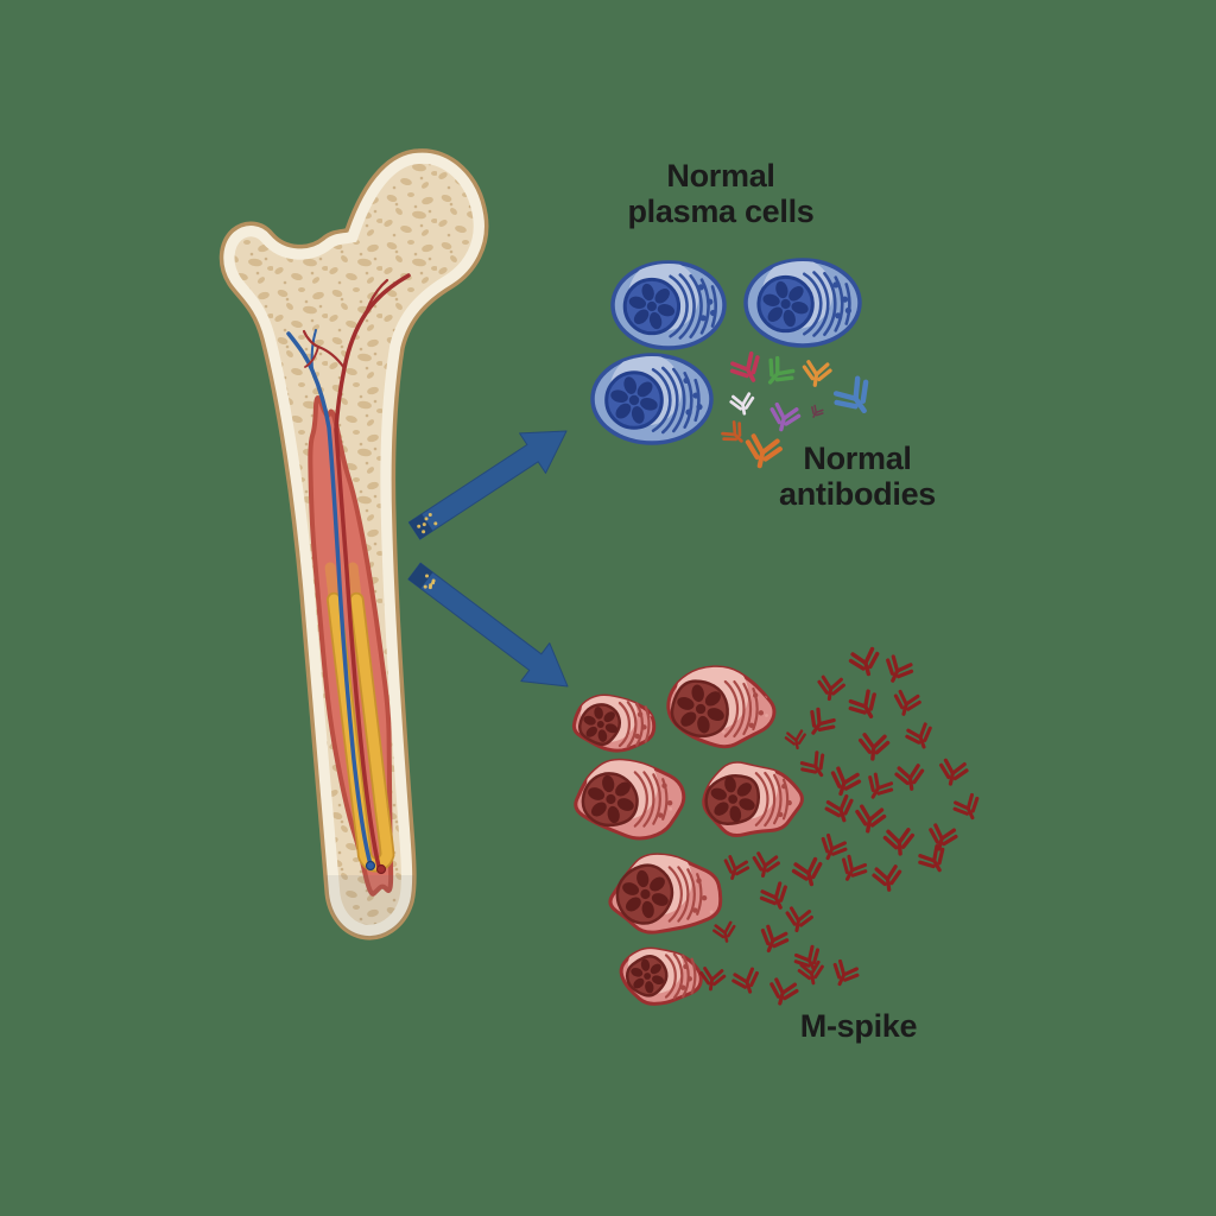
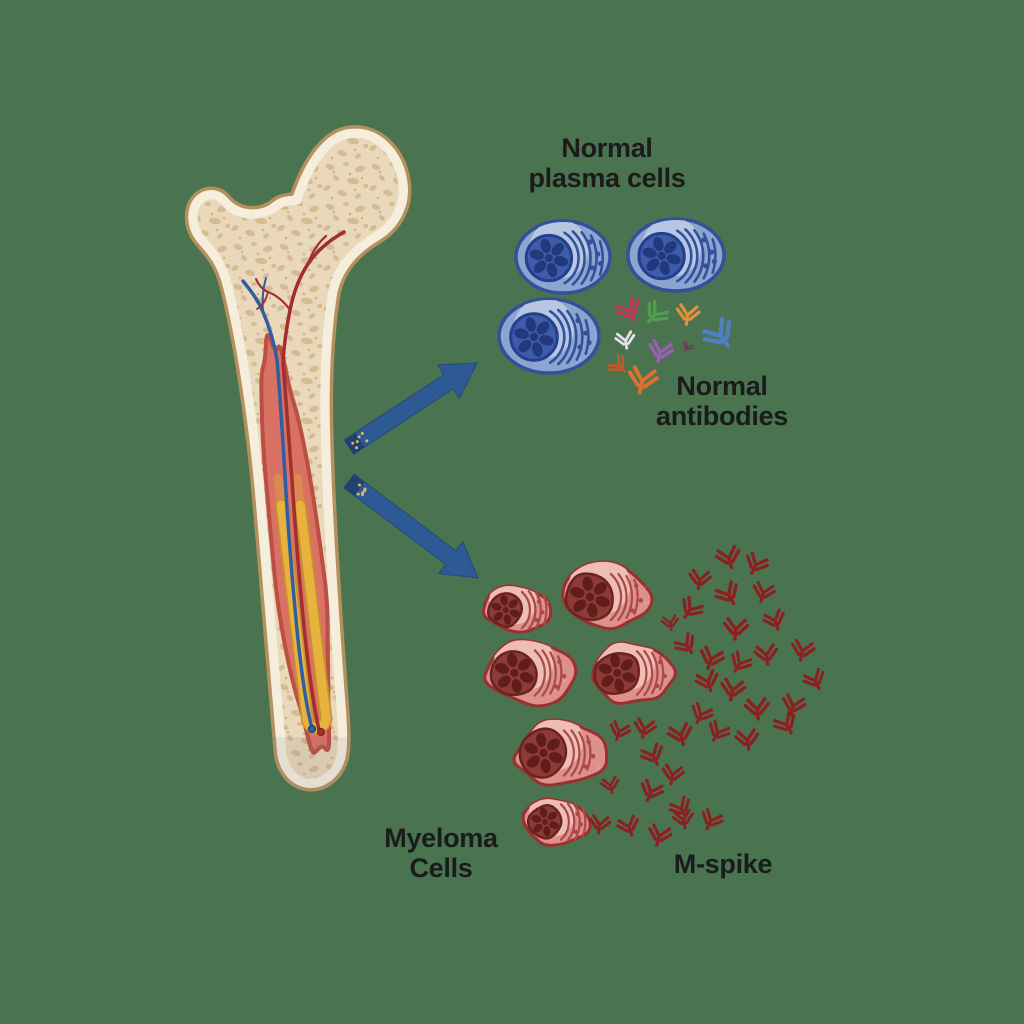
  Normal
  plasma cells
  Normal
  antibodies
+ Myeloma
+ Cells
  M-spike
